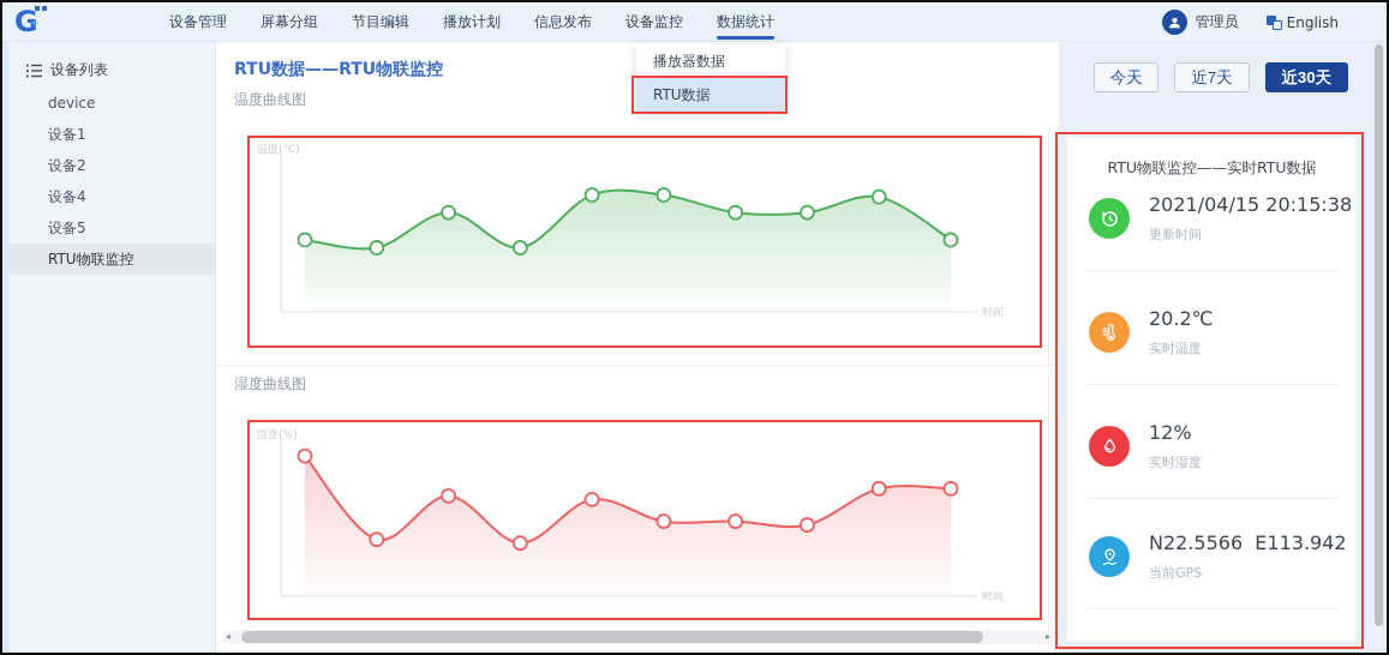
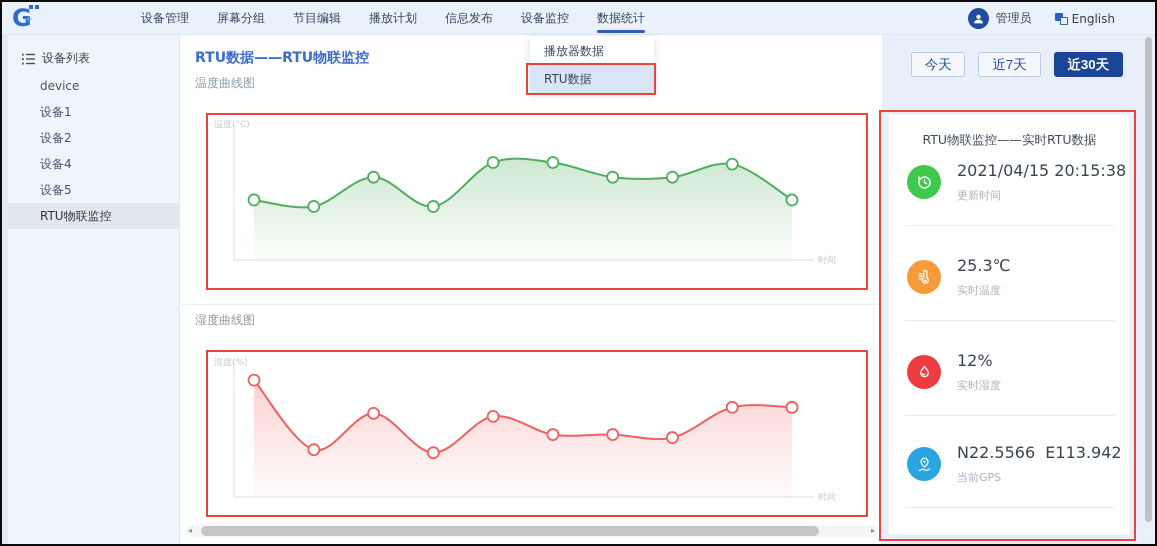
  G
  +
  设备管理
  屏幕分组
  节目编辑
  播放计划
  信息发布
  设备监控
  数据统计
  管理员
  English
  播放器数据
  RTU数据
  设备列表
  device
  设备1
  设备2
  设备4
  设备5
  RTU物联监控
  RTU数据——RTU物联监控
  温度曲线图
  湿度曲线图
  温度(°C)
  时间
  湿度(%)
  时间
  ◂
  ▸
  今天
  近7天
  近30天
  RTU物联监控——实时RTU数据
  2021/04/15 20:15:38
  更新时间
- 20.2℃
+ 25.3℃
  实时温度
  12%
  实时湿度
  N22.5566 E113.942
  当前GPS
